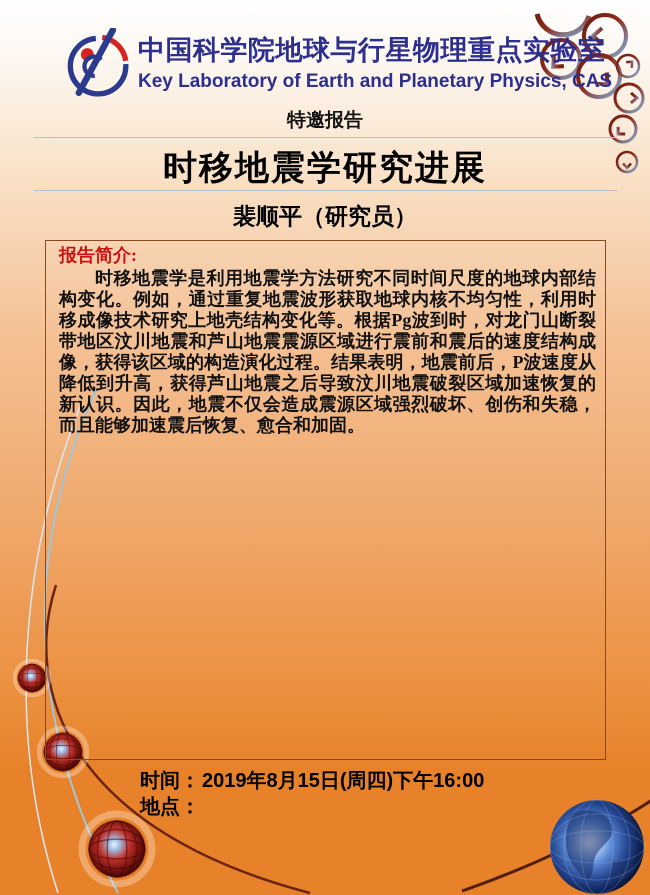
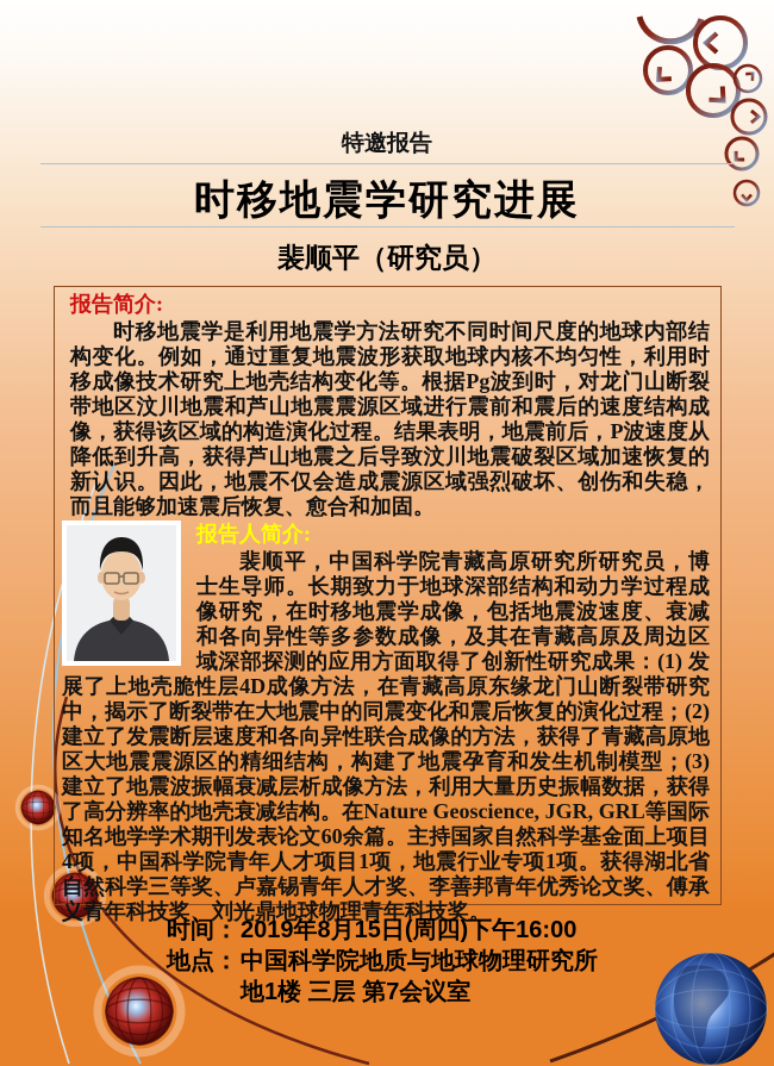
- 中国科学院地球与行星物理重点实验室
- Key Laboratory of Earth and Planetary Physics, CAS
  特邀报告
  时移地震学研究进展
  裴顺平（研究员）
  报告简介:
  时移地震学是利用地震学方法研究不同时间尺度的地球内部结构变化。例如，通过重复地震波形获取地球内核不均匀性，利用时移成像技术研究上地壳结构变化等。根据Pg波到时，对龙门山断裂带地区汶川地震和芦山地震震源区域进行震前和震后的速度结构成像，获得该区域的构造演化过程。结果表明，地震前后，P波速度从降低到升高，获得芦山地震之后导致汶川地震破裂区域加速恢复的新认识。因此，地震不仅会造成震源区域强烈破坏、创伤和失稳，而且能够加速震后恢复、愈合和加固。
+ 报告人简介:
+ 裴顺平，中国科学院青藏高原研究所研究员，博士生导师。长期致力于地球深部结构和动力学过程成像研究，在时移地震学成像，包括地震波速度、衰减和各向异性等多参数成像，及其在青藏高原及周边区域深部探测的应用方面取得了创新性研究成果：(1) 发展了上地壳脆性层4D成像方法，在青藏高原东缘龙门山断裂带研究中，揭示了断裂带在大地震中的同震变化和震后恢复的演化过程；(2) 建立了发震断层速度和各向异性联合成像的方法，获得了青藏高原地区大地震震源区的精细结构，构建了地震孕育和发生机制模型；(3) 建立了地震波振幅衰减层析成像方法，利用大量历史振幅数据，获得了高分辨率的地壳衰减结构。在Nature Geoscience, JGR, GRL等国际知名地学学术期刊发表论文60余篇。主持国家自然科学基金面上项目4项，中国科学院青年人才项目1项，地震行业专项1项。获得湖北省自然科学三等奖、卢嘉锡青年人才奖、李善邦青年优秀论文奖、傅承义青年科技奖、刘光鼎地球物理青年科技奖。
  时间：
  2019年8月15日(周四)下午16:00
  地点：
+ 中国科学院地质与地球物理研究所
+ 地1楼 三层 第7会议室
